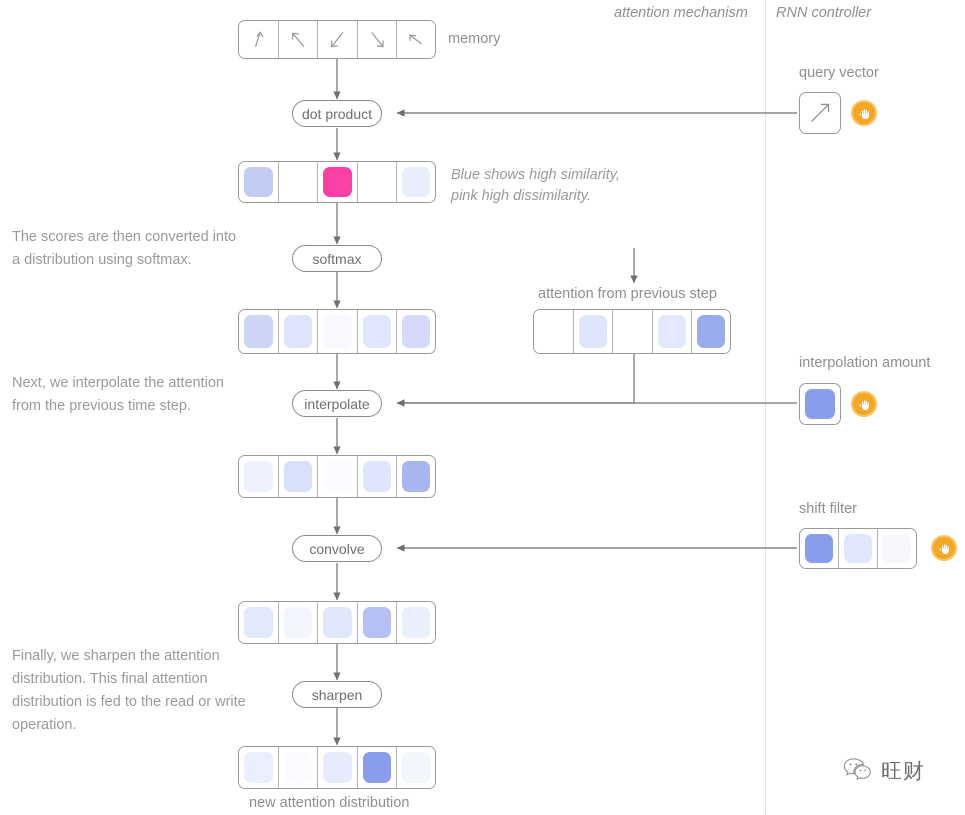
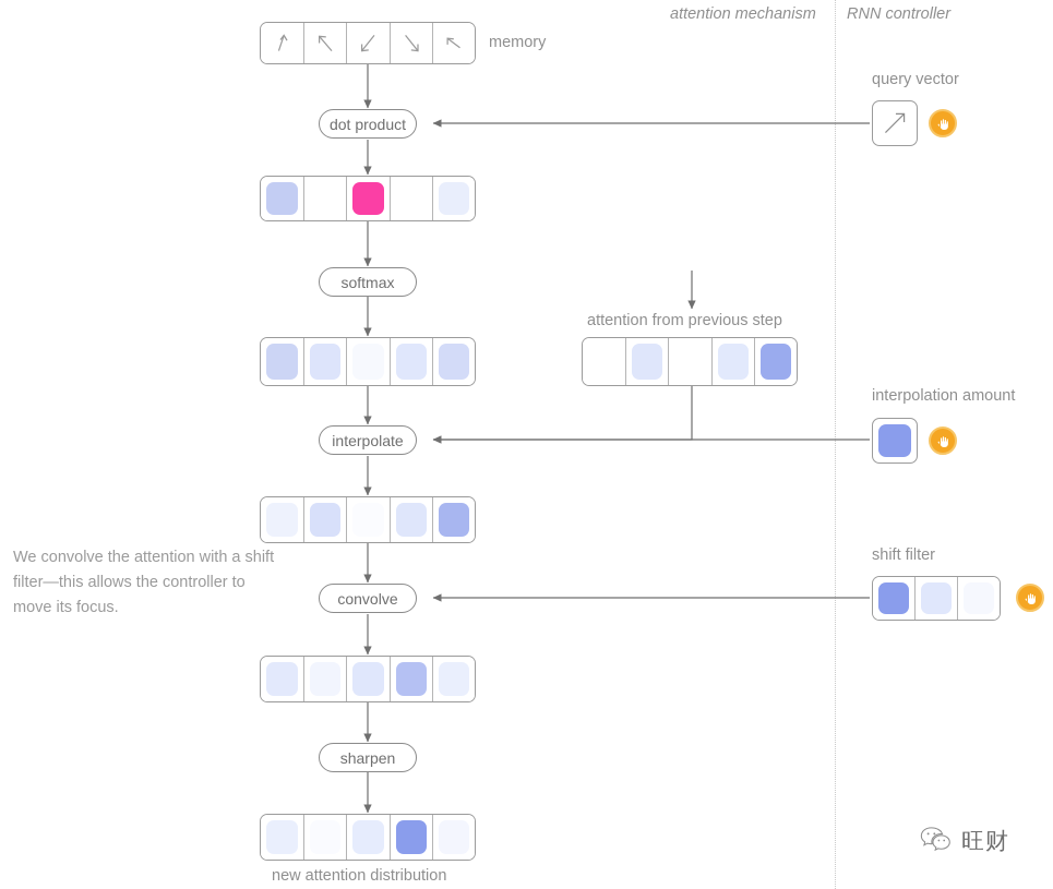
  attention mechanism
  RNN controller
  memory
  query vector
  dot product
- Blue shows high similarity,
- pink high dissimilarity.
- The scores are then converted into a distribution using softmax.
  softmax
  attention from previous step
- Next, we interpolate the attention from the previous time step.
  interpolation amount
  interpolate
+ We convolve the attention with a shift filter—this allows the controller to move its focus.
  shift filter
  convolve
- Finally, we sharpen the attention distribution. This final attention distribution is fed to the read or write operation.
  sharpen
  new attention distribution
  旺财
